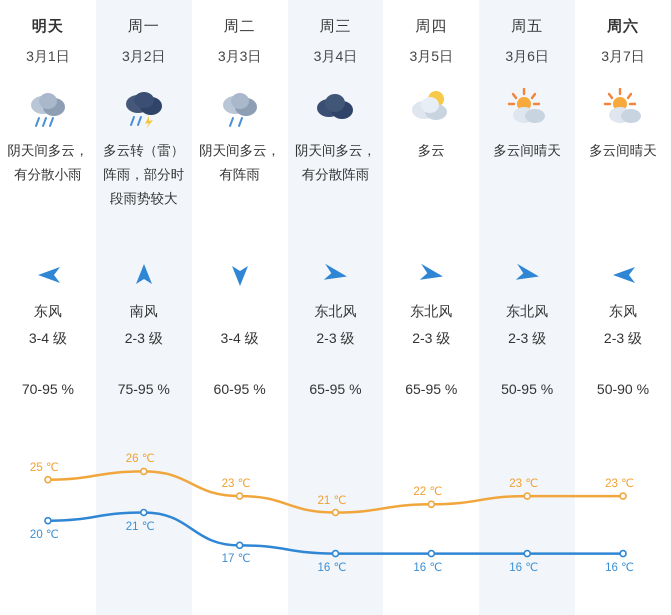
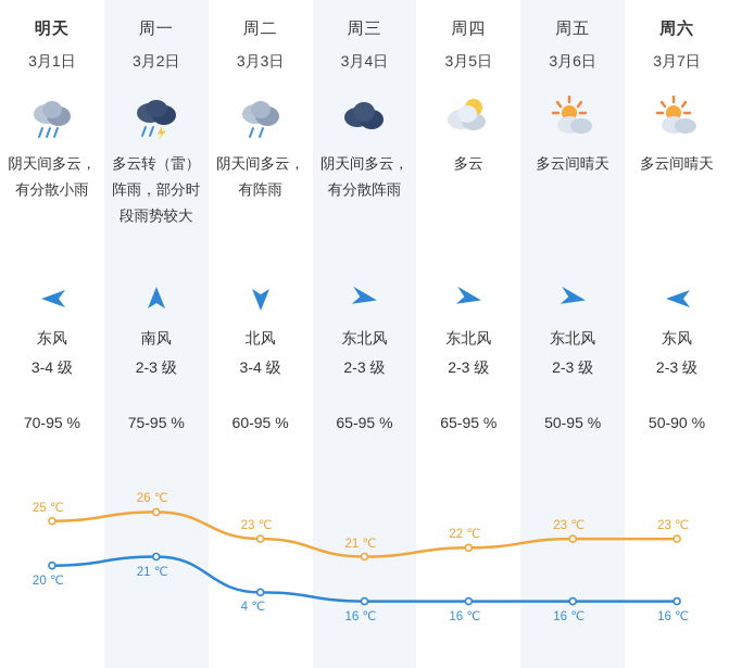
  明天
  3月1日
  阴天间多云，有分散小雨
  东风
  3-4 级
  70-95 %
  周一
  3月2日
  多云转（雷）阵雨，部分时段雨势较大
  南风
  2-3 级
  75-95 %
  周二
  3月3日
  阴天间多云，有阵雨
+ 北风
  3-4 级
  60-95 %
  周三
  3月4日
  阴天间多云，有分散阵雨
  东北风
  2-3 级
  65-95 %
  周四
  3月5日
  多云
  东北风
  2-3 级
  65-95 %
  周五
  3月6日
  多云间晴天
  东北风
  2-3 级
  50-95 %
  周六
  3月7日
  多云间晴天
  东风
  2-3 级
  50-90 %
  25 ℃
  26 ℃
  23 ℃
  21 ℃
  22 ℃
  23 ℃
  23 ℃
  20 ℃
  21 ℃
- 17 ℃
+ 4 ℃
  16 ℃
  16 ℃
  16 ℃
  16 ℃
